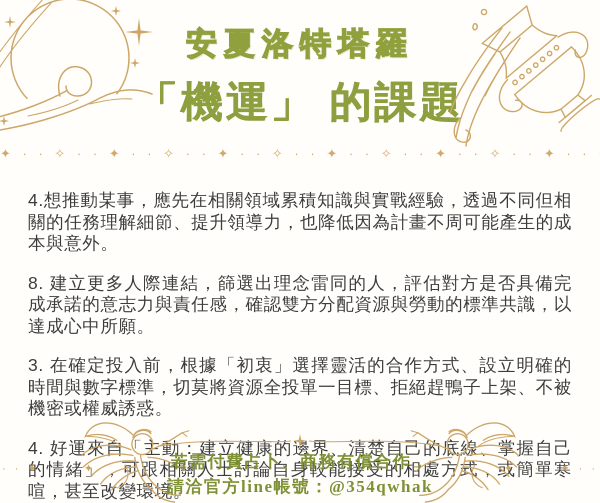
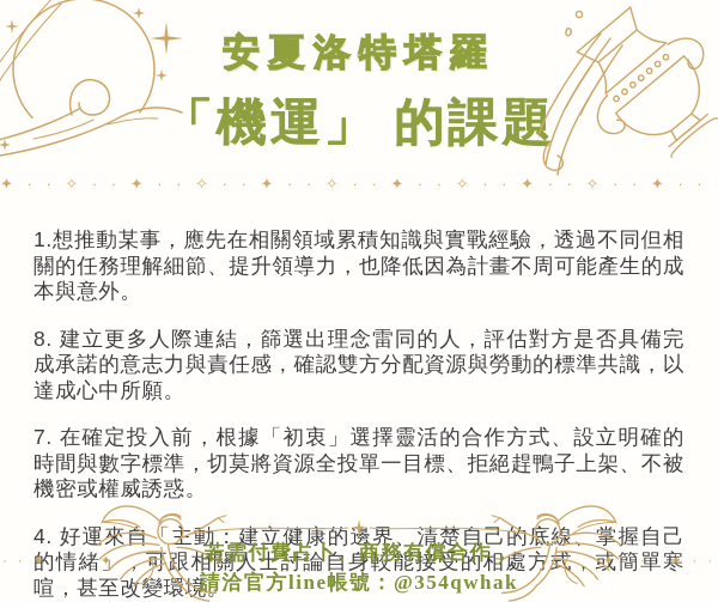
  安夏洛特塔羅
  「機運」 的課題
  ✦ · · ✧ · · ✦ · · ✧ · · ✦ · · ✧ · · ✦ · · ✧ · · ✦ · · ✧ · · ✦ · ·
- 4.想推動某事，應先在相關領域累積知識與實戰經驗，透過不同但相關的任務理解細節、提升領導力，也降低因為計畫不周可能產生的成本與意外。
+ 1.想推動某事，應先在相關領域累積知識與實戰經驗，透過不同但相關的任務理解細節、提升領導力，也降低因為計畫不周可能產生的成本與意外。
  8. 建立更多人際連結，篩選出理念雷同的人，評估對方是否具備完成承諾的意志力與責任感，確認雙方分配資源與勞動的標準共識，以達成心中所願。
- 3. 在確定投入前，根據「初衷」選擇靈活的合作方式、設立明確的時間與數字標準，切莫將資源全投單一目標、拒絕趕鴨子上架、不被機密或權威誘惑。
+ 7. 在確定投入前，根據「初衷」選擇靈活的合作方式、設立明確的時間與數字標準，切莫將資源全投單一目標、拒絕趕鴨子上架、不被機密或權威誘惑。
  4. 好運自「動：建立健康的邊界、清楚自己的底線、握自己的情緒」，可跟相關人士討論自身較能接受的相處方式，或簡單寒喧，甚至改變環境。
  · · ✦ · · · ✦
  ✦ · · · ✦ · ·
  若需付費占卜、商務有償合作，
  請洽官方line帳號：@354qwhak
